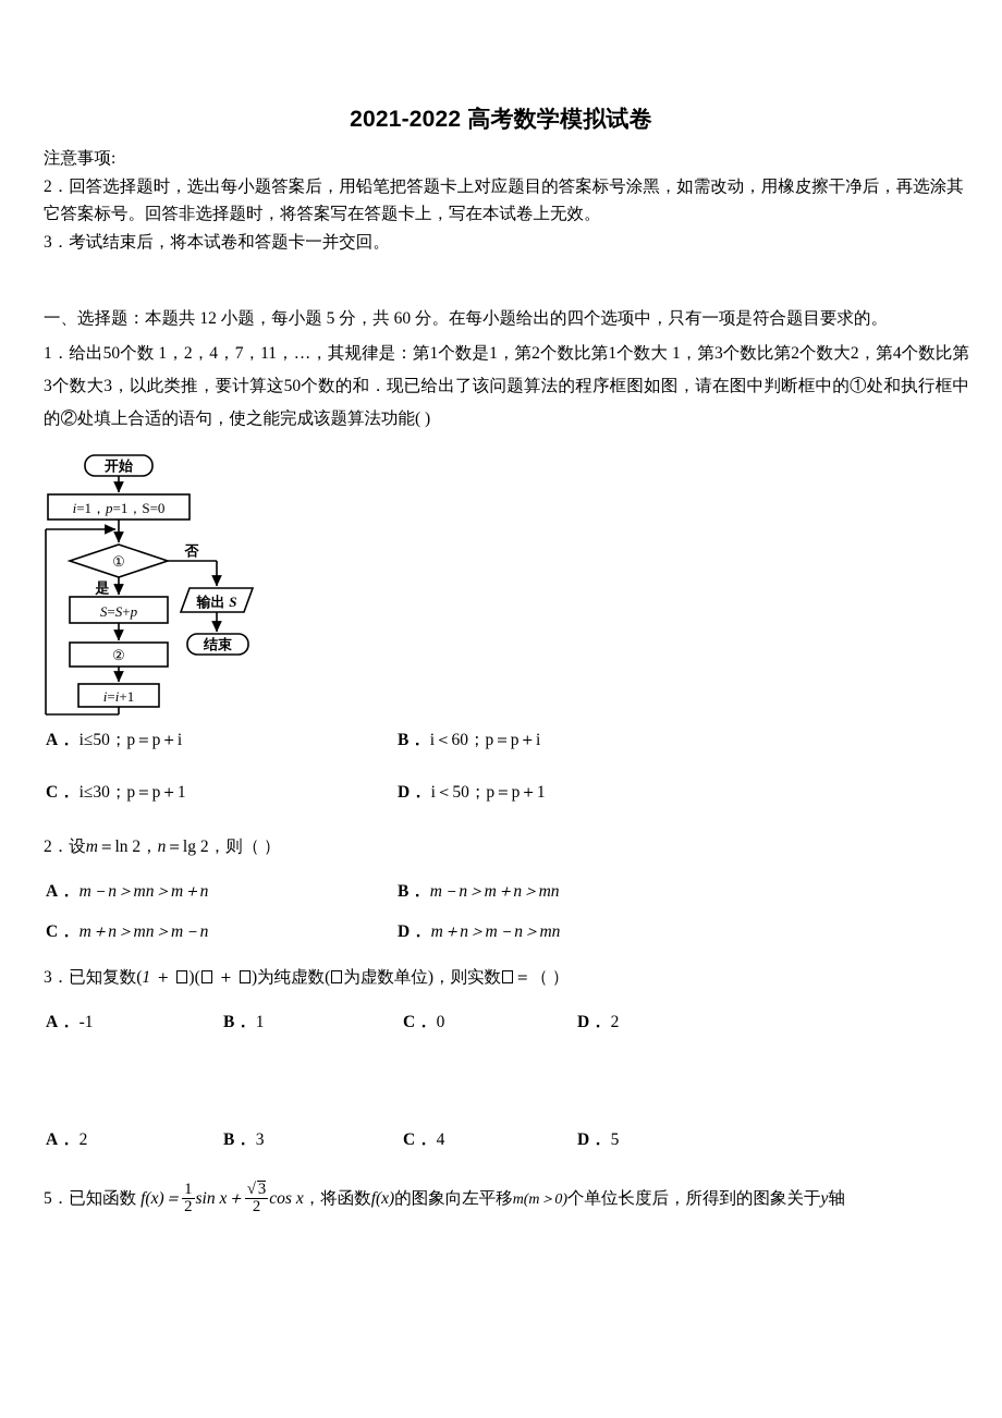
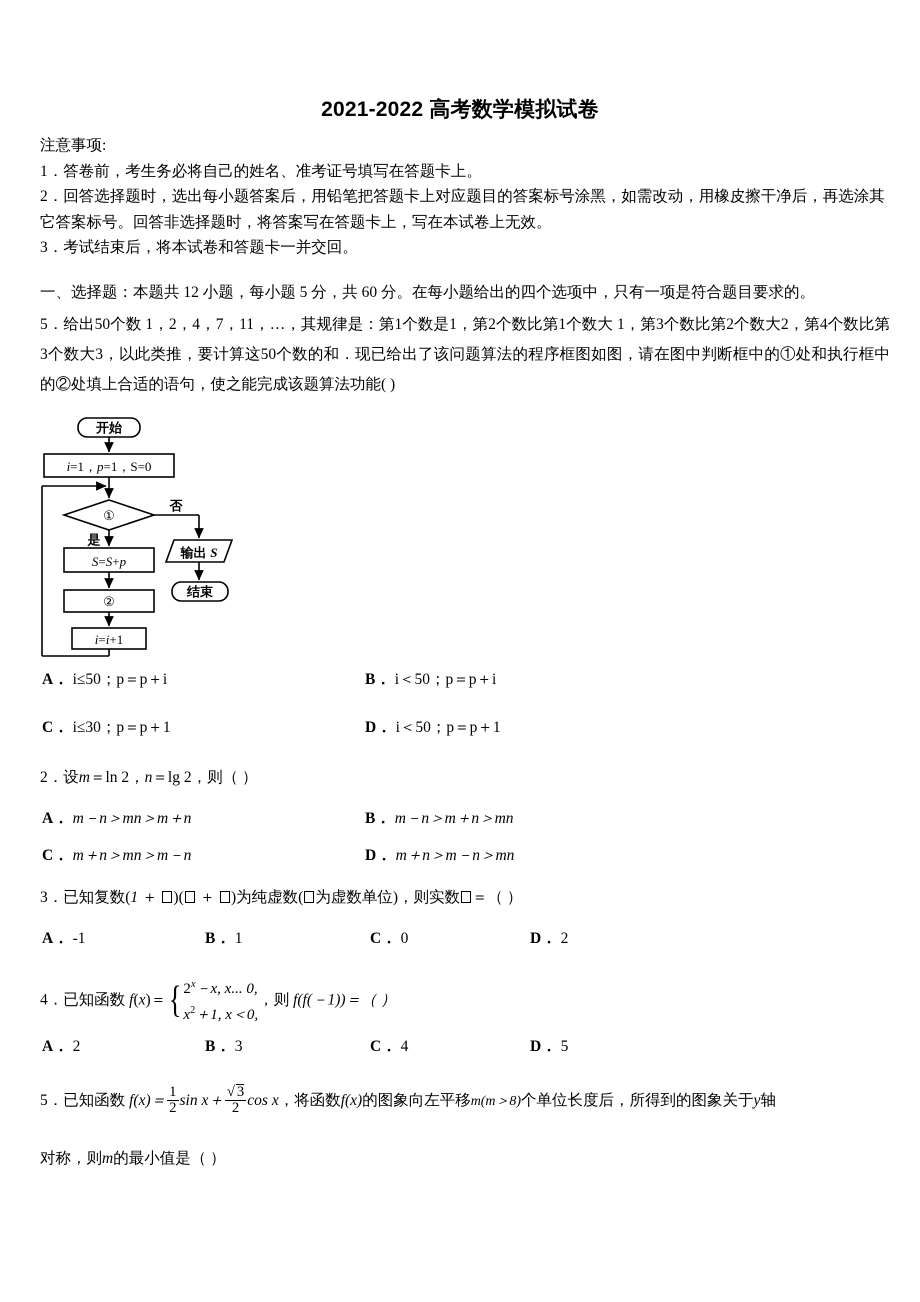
  2021-2022 高考数学模拟试卷
  注意事项:
+ 1．答卷前，考生务必将自己的姓名、准考证号填写在答题卡上。
  2．回答选择题时，选出每小题答案后，用铅笔把答题卡上对应题目的答案标号涂黑，如需改动，用橡皮擦干净后，再选涂其它答案标号。回答非选择题时，将答案写在答题卡上，写在本试卷上无效。
  3．考试结束后，将本试卷和答题卡一并交回。
  一、选择题：本题共 12 小题，每小题 5 分，共 60 分。在每小题给出的四个选项中，只有一项是符合题目要求的。
- 1．给出50个数 1，2，4，7，11，…，其规律是：第1个数是1，第2个数比第1个数大 1，第3个数比第2个数大2，第4个数比第3个数大3，以此类推，要计算这50个数的和．现已给出了该问题算法的程序框图如图，请在图中判断框中的①处和执行框中的②处填上合适的语句，使之能完成该题算法功能( )
+ 5．给出50个数 1，2，4，7，11，…，其规律是：第1个数是1，第2个数比第1个数大 1，第3个数比第2个数大2，第4个数比第3个数大3，以此类推，要计算这50个数的和．现已给出了该问题算法的程序框图如图，请在图中判断框中的①处和执行框中的②处填上合适的语句，使之能完成该题算法功能( )
  开始
  i=1，p=1，S=0
  ①
  否
  是
  S=S+p
  ②
  i=i+1
  输出 S
  结束
  A． i≤50；p＝p＋i
- B． i＜60；p＝p＋i
+ B． i＜50；p＝p＋i
  C． i≤30；p＝p＋1
  D． i＜50；p＝p＋1
  2．设m＝ln 2，n＝lg 2，则（ ）
  A． m－n＞mn＞m＋n
  B． m－n＞m＋n＞mn
  C． m＋n＞mn＞m－n
  D． m＋n＞m－n＞mn
  3．已知复数(1 ＋ )( ＋ )为纯虚数( 为虚数单位)，则实数 ＝（ ）
  A． -1
  B． 1
  C． 0
  D． 2
+ 4．已知函数 f(x)＝ {
+ 2x－x, x... 0,
+ x2＋1, x＜0,
+ ，则 f(f(－1))＝（ ）
  A． 2
  B． 3
  C． 4
  D． 5
  5．已知函数 f(x)＝
  1
  2
  sin x＋
  √ 3
  2
- cos x，将函数f(x)的图象向左平移m(m＞0)个单位长度后，所得到的图象关于y轴
+ cos x，将函数f(x)的图象向左平移m(m＞8)个单位长度后，所得到的图象关于y轴
+ 对称，则m的最小值是（ ）
